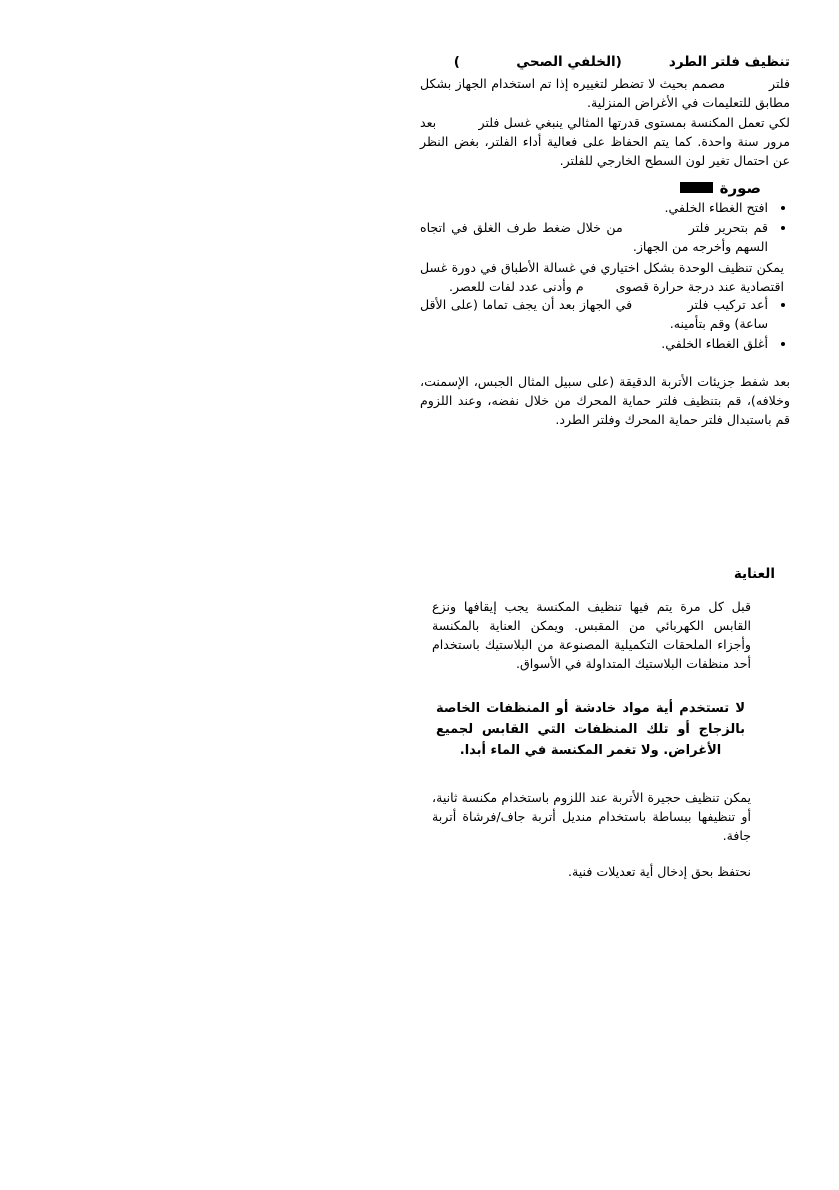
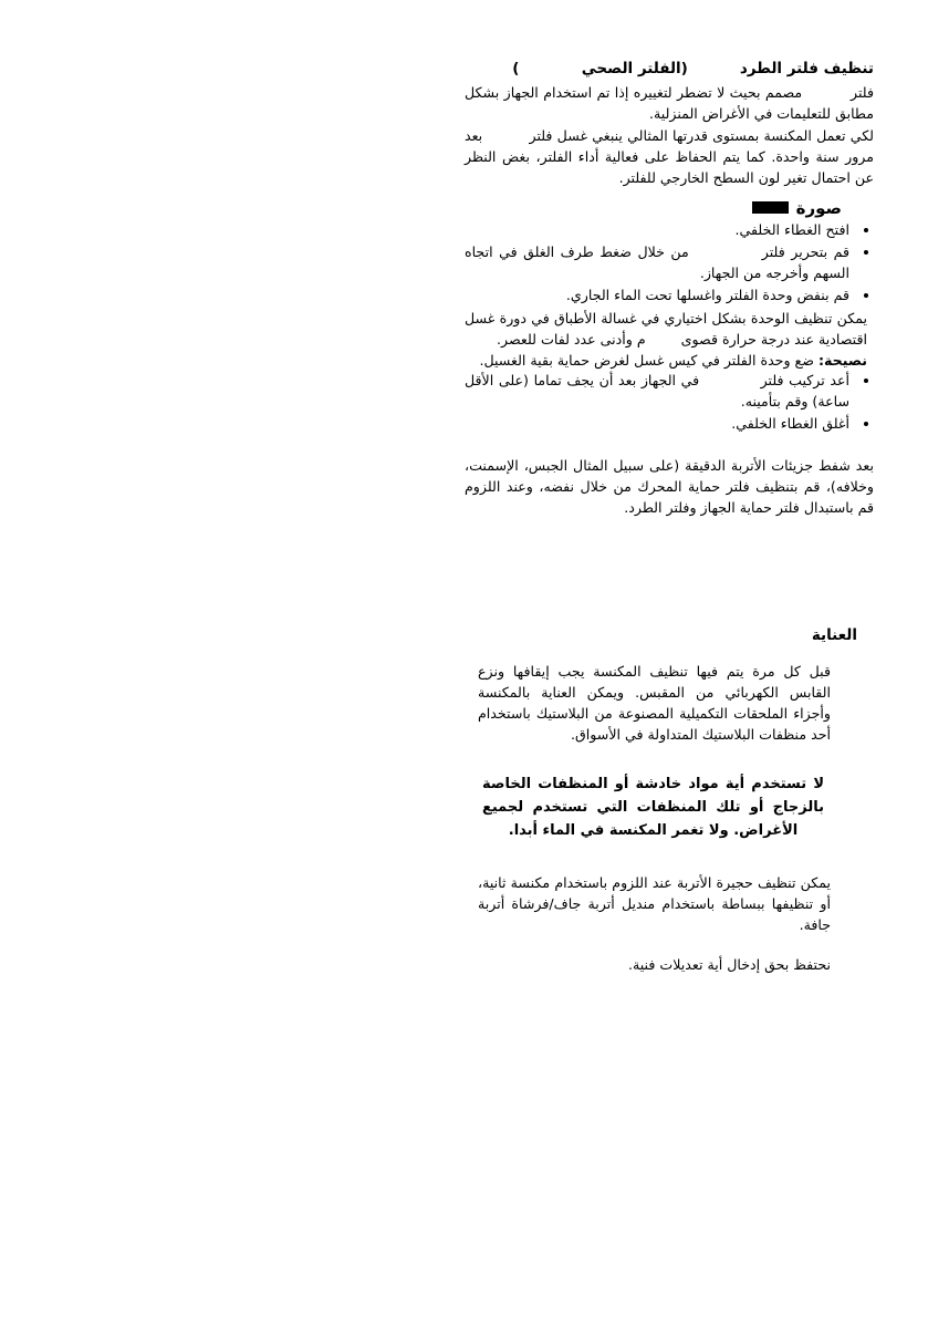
- تنظيف فلتر الطرد (الخلفي الصحي )
+ تنظيف فلتر الطرد (الفلتر الصحي )
  فلتر مصمم بحيث لا تضطر لتغييره إذا تم استخدام الجهاز بشكل مطابق للتعليمات في الأغراض المنزلية.
  لكي تعمل المكنسة بمستوى قدرتها المثالي ينبغي غسل فلتر بعد مرور سنة واحدة. كما يتم الحفاظ على فعالية أداء الفلتر، بغض النظر عن احتمال تغير لون السطح الخارجي للفلتر.
  صورة
  افتح الغطاء الخلفي.
  قم بتحرير فلتر من خلال ضغط طرف الغلق في اتجاه السهم وأخرجه من الجهاز.
+ قم بنفض وحدة الفلتر واغسلها تحت الماء الجاري.
  يمكن تنظيف الوحدة بشكل اختياري في غسالة الأطباق في دورة غسل اقتصادية عند درجة حرارة قصوى م وأدنى عدد لفات للعصر.
+ نصيحة: ضع وحدة الفلتر في كيس غسل لغرض حماية بقية الغسيل.
  أعد تركيب فلتر في الجهاز بعد أن يجف تماما (على الأقل ساعة) وقم بتأمينه.
  أغلق الغطاء الخلفي.
- بعد شفط جزيئات الأتربة الدقيقة (على سبيل المثال الجبس، الإسمنت، وخلافه)، قم بتنظيف فلتر حماية المحرك من خلال نفضه، وعند اللزوم قم باستبدال فلتر حماية المحرك وفلتر الطرد.
+ بعد شفط جزيئات الأتربة الدقيقة (على سبيل المثال الجبس، الإسمنت، وخلافه)، قم بتنظيف فلتر حماية المحرك من خلال نفضه، وعند اللزوم قم باستبدال فلتر حماية الجهاز وفلتر الطرد.
  العناية
  قبل كل مرة يتم فيها تنظيف المكنسة يجب إيقافها ونزع القابس الكهربائي من المقبس. ويمكن العناية بالمكنسة وأجزاء الملحقات التكميلية المصنوعة من البلاستيك باستخدام أحد منظفات البلاستيك المتداولة في الأسواق.
- لا تستخدم أية مواد خادشة أو المنظفات الخاصة بالزجاج أو تلك المنظفات التي القابس لجميع الأغراض. ولا تغمر المكنسة في الماء أبدا.
+ لا تستخدم أية مواد خادشة أو المنظفات الخاصة بالزجاج أو تلك المنظفات التي تستخدم لجميع الأغراض. ولا تغمر المكنسة في الماء أبدا.
  يمكن تنظيف حجيرة الأتربة عند اللزوم باستخدام مكنسة ثانية، أو تنظيفها ببساطة باستخدام منديل أتربة جاف/فرشاة أتربة جافة.
  نحتفظ بحق إدخال أية تعديلات فنية.
